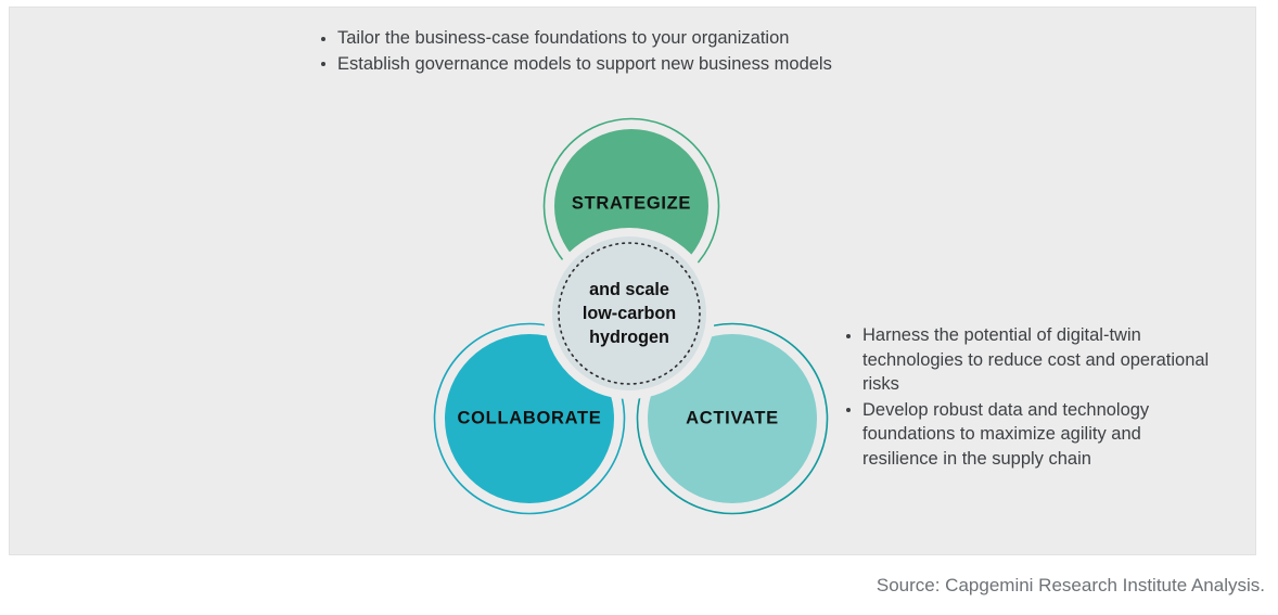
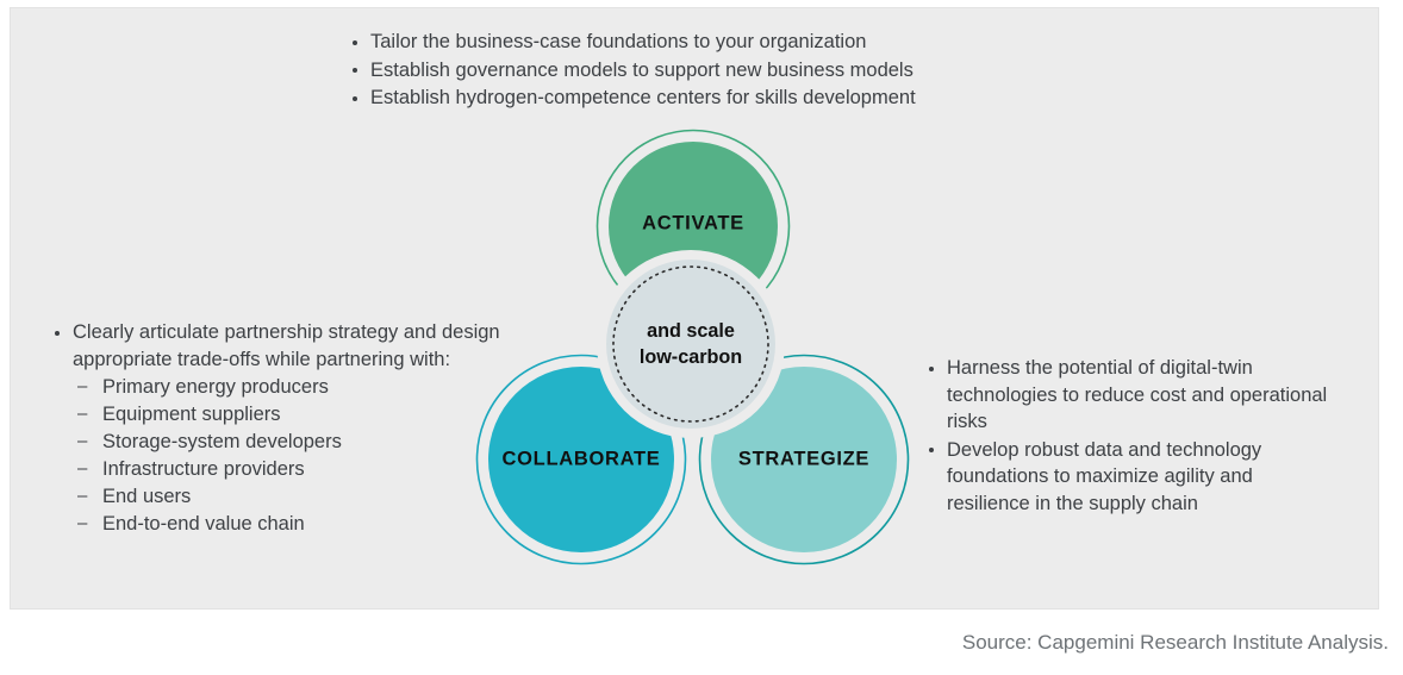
  Tailor the business-case foundations to your organization
  Establish governance models to support new business models
+ Establish hydrogen-competence centers for skills development
+ Clearly articulate partnership strategy and design appropriate trade-offs while partnering with:
+ Primary energy producers
+ Equipment suppliers
+ Storage-system developers
+ Infrastructure providers
+ End users
+ End-to-end value chain
  Harness the potential of digital-twin technologies to reduce cost and operational risks
  Develop robust data and technology foundations to maximize agility and resilience in the supply chain
- STRATEGIZE
+ ACTIVATE
  COLLABORATE
- ACTIVATE
+ STRATEGIZE
  and scale
  low-carbon
- hydrogen
  Source: Capgemini Research Institute Analysis.
